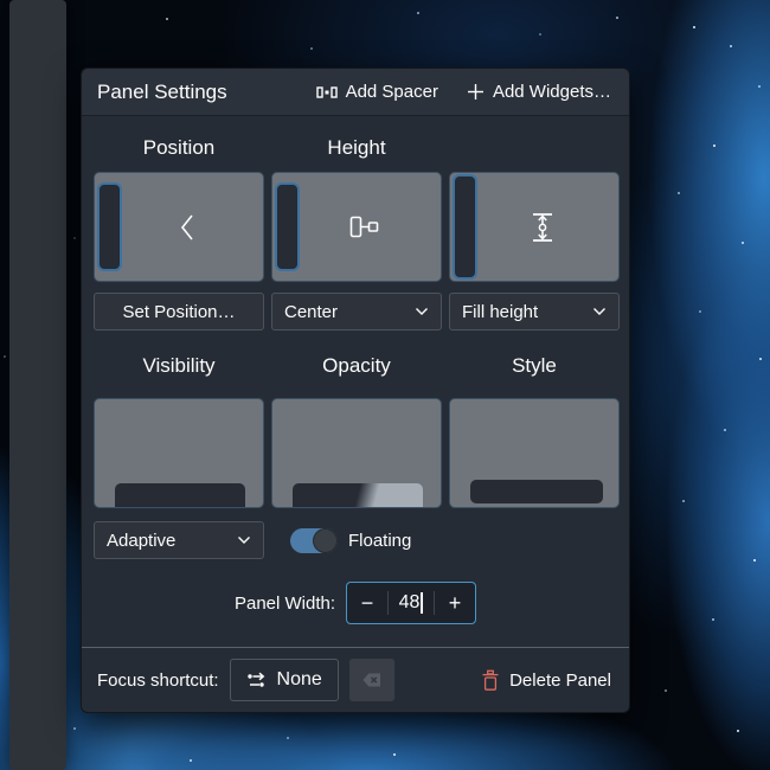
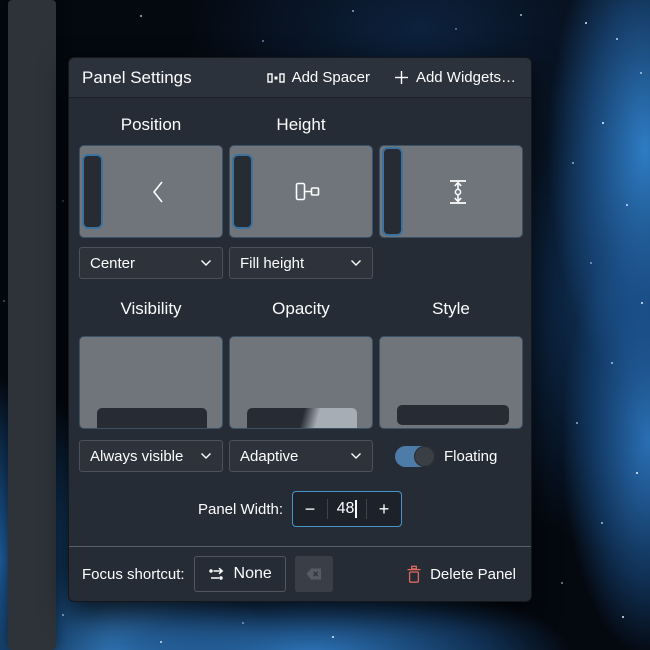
  Panel Settings
  Add Spacer
  Add Widgets…
  Position
  Height
- Set Position…
  Center
  Fill height
  Visibility
  Opacity
  Style
+ Always visible
  Adaptive
  Floating
  Panel Width:
  −
  48
  +
  Focus shortcut:
  None
  Delete Panel
